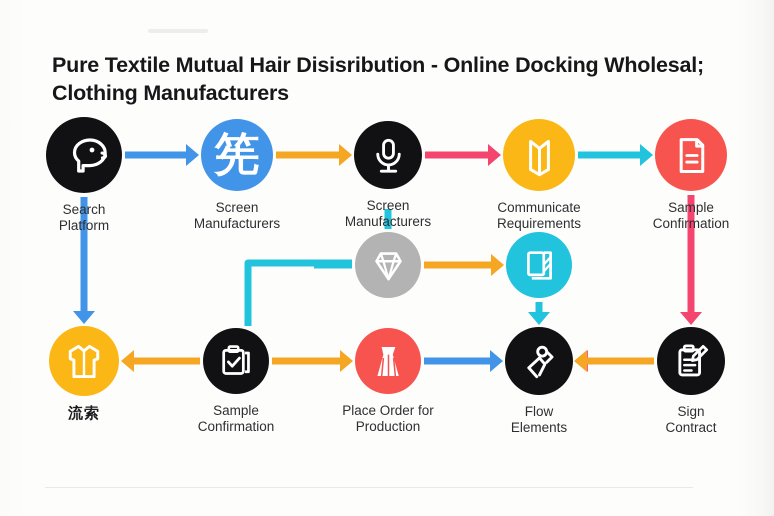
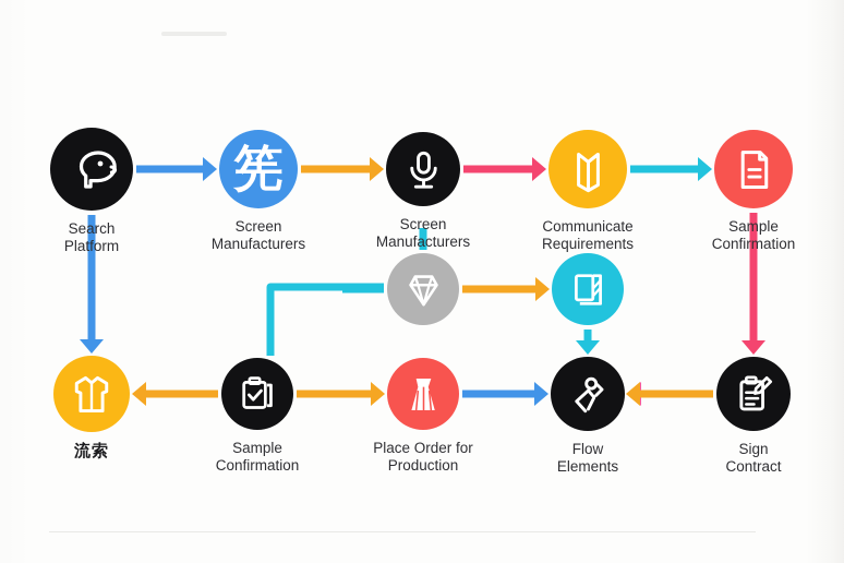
- Pure Textile Mutual Hair Disisribution - Online Docking Wholesal;
- Clothing Manufacturers
  Search
  Platform
  筅
  Screen
  Manufacturers
  Screen
  Manufacturers
  Communicate
  Requirements
  Sample
  Confirmation
  流索
  Sample
  Confirmation
  Place Order for
  Production
  Flow
  Elements
  Sign
  Contract
